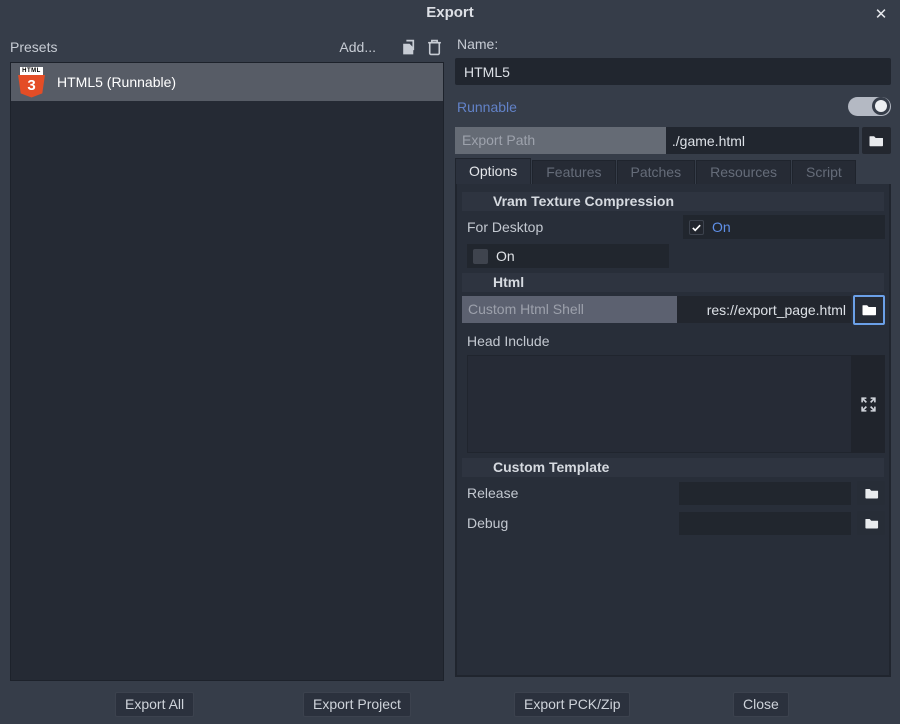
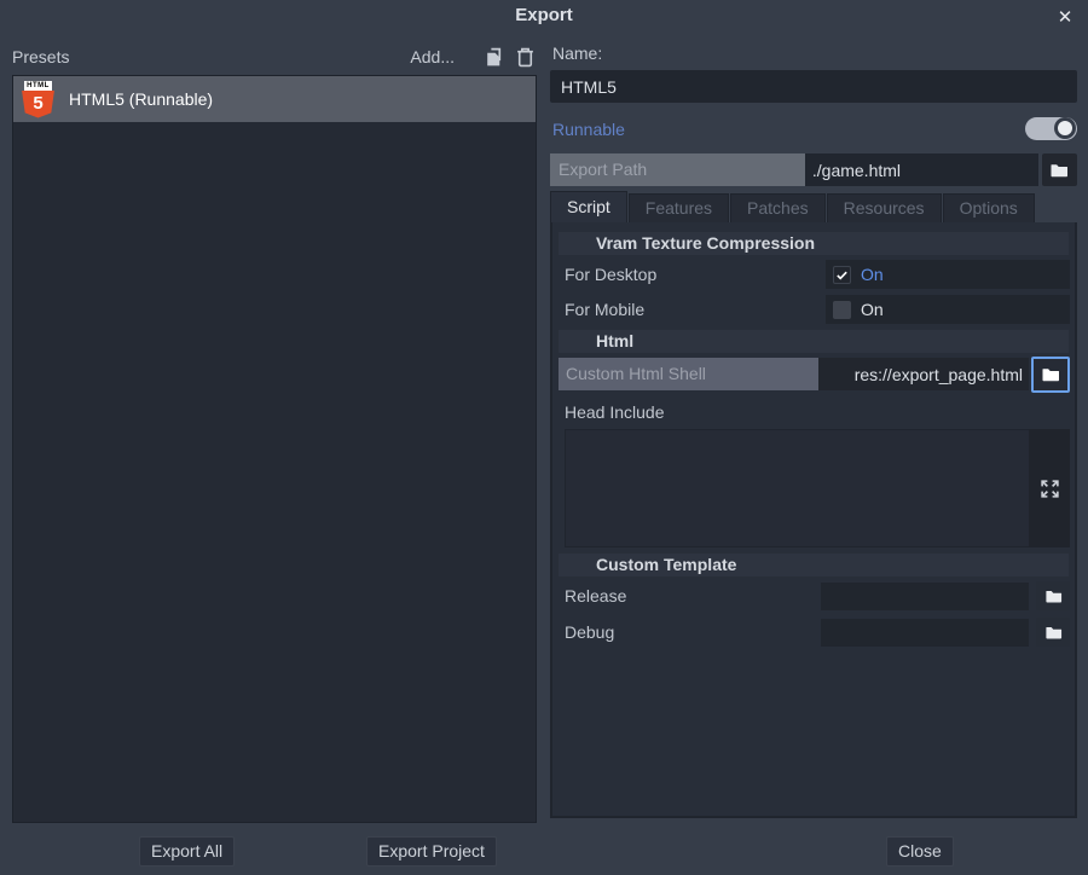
  Export
  ✕
  Presets
  Add...
- 3
+ 5
  HTML5 (Runnable)
  Name:
  HTML5
  Runnable
  Export Path
  ./game.html
- Options
+ Script
  Features
  Patches
  Resources
- Script
+ Options
  Vram Texture Compression
  For Desktop
  On
+ For Mobile
  On
  Html
  Custom Html Shell
  res://export_page.html
  Head Include
  Custom Template
  Release
  Debug
  Export All
  Export Project
- Export PCK/Zip
  Close
